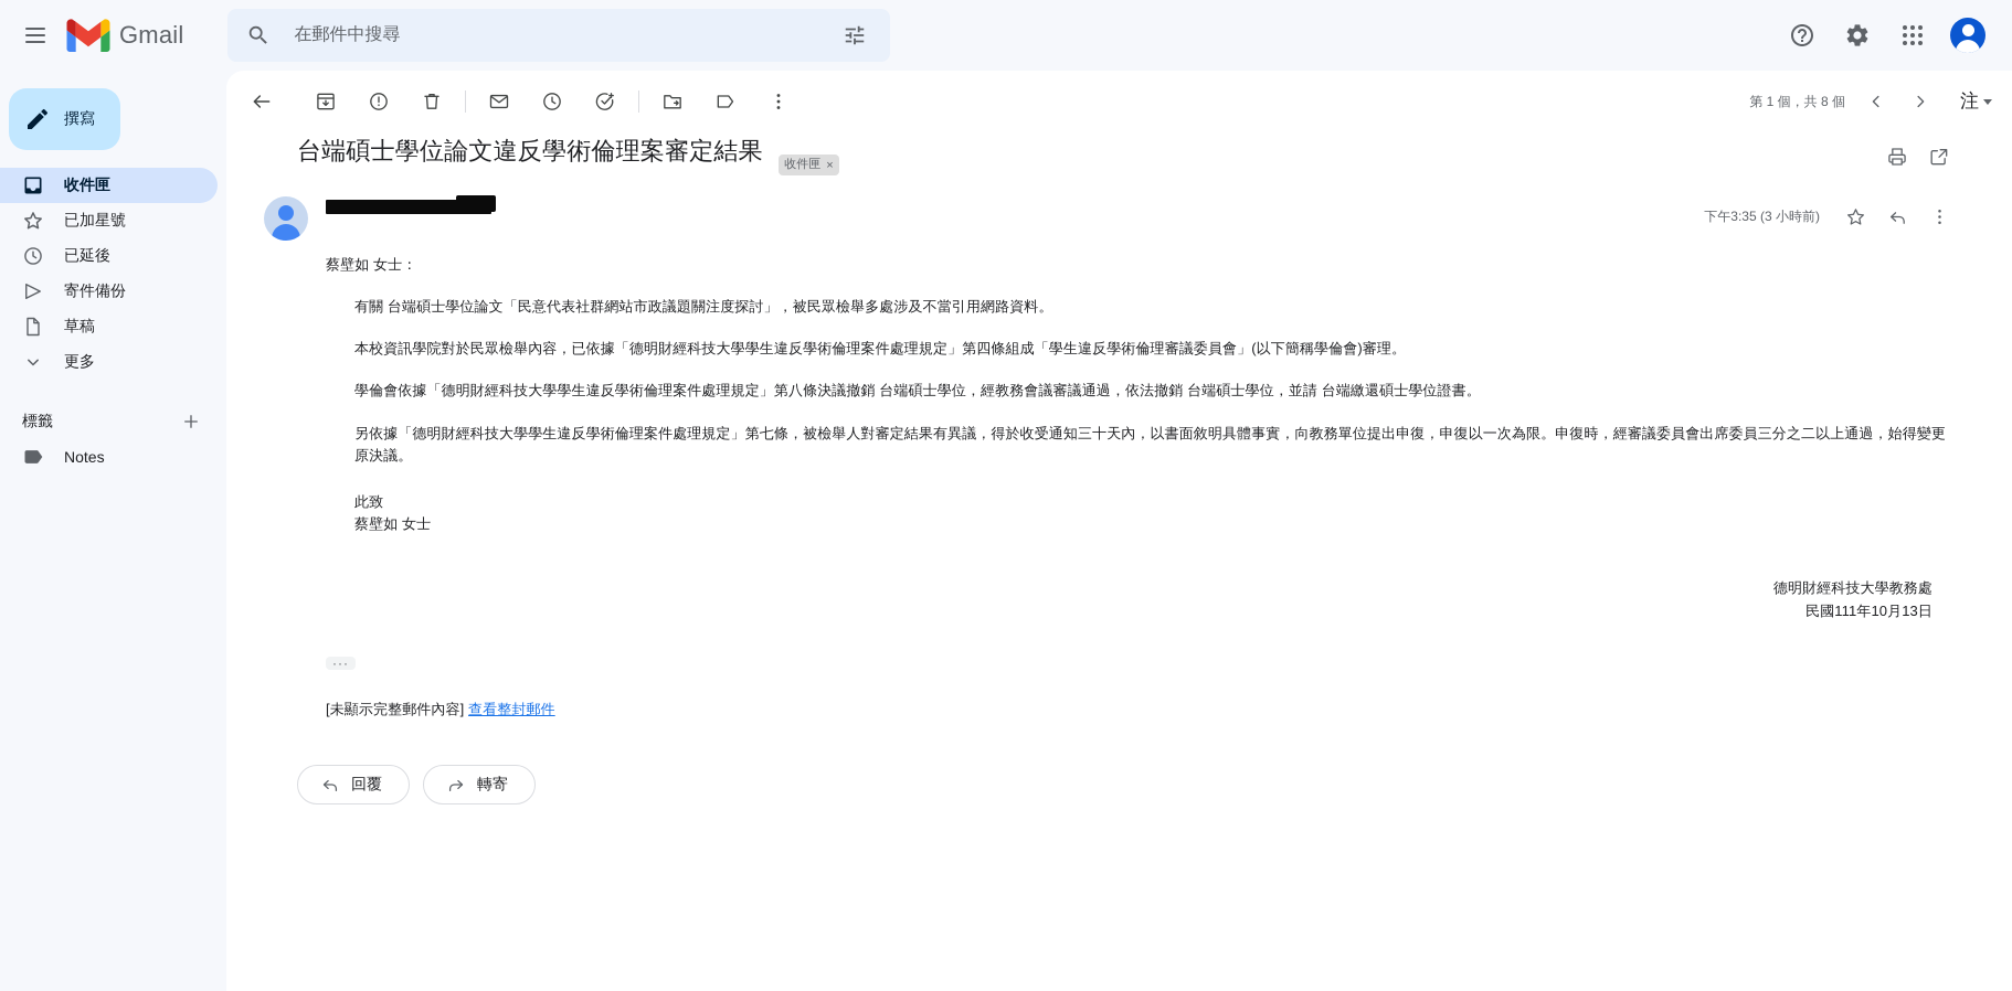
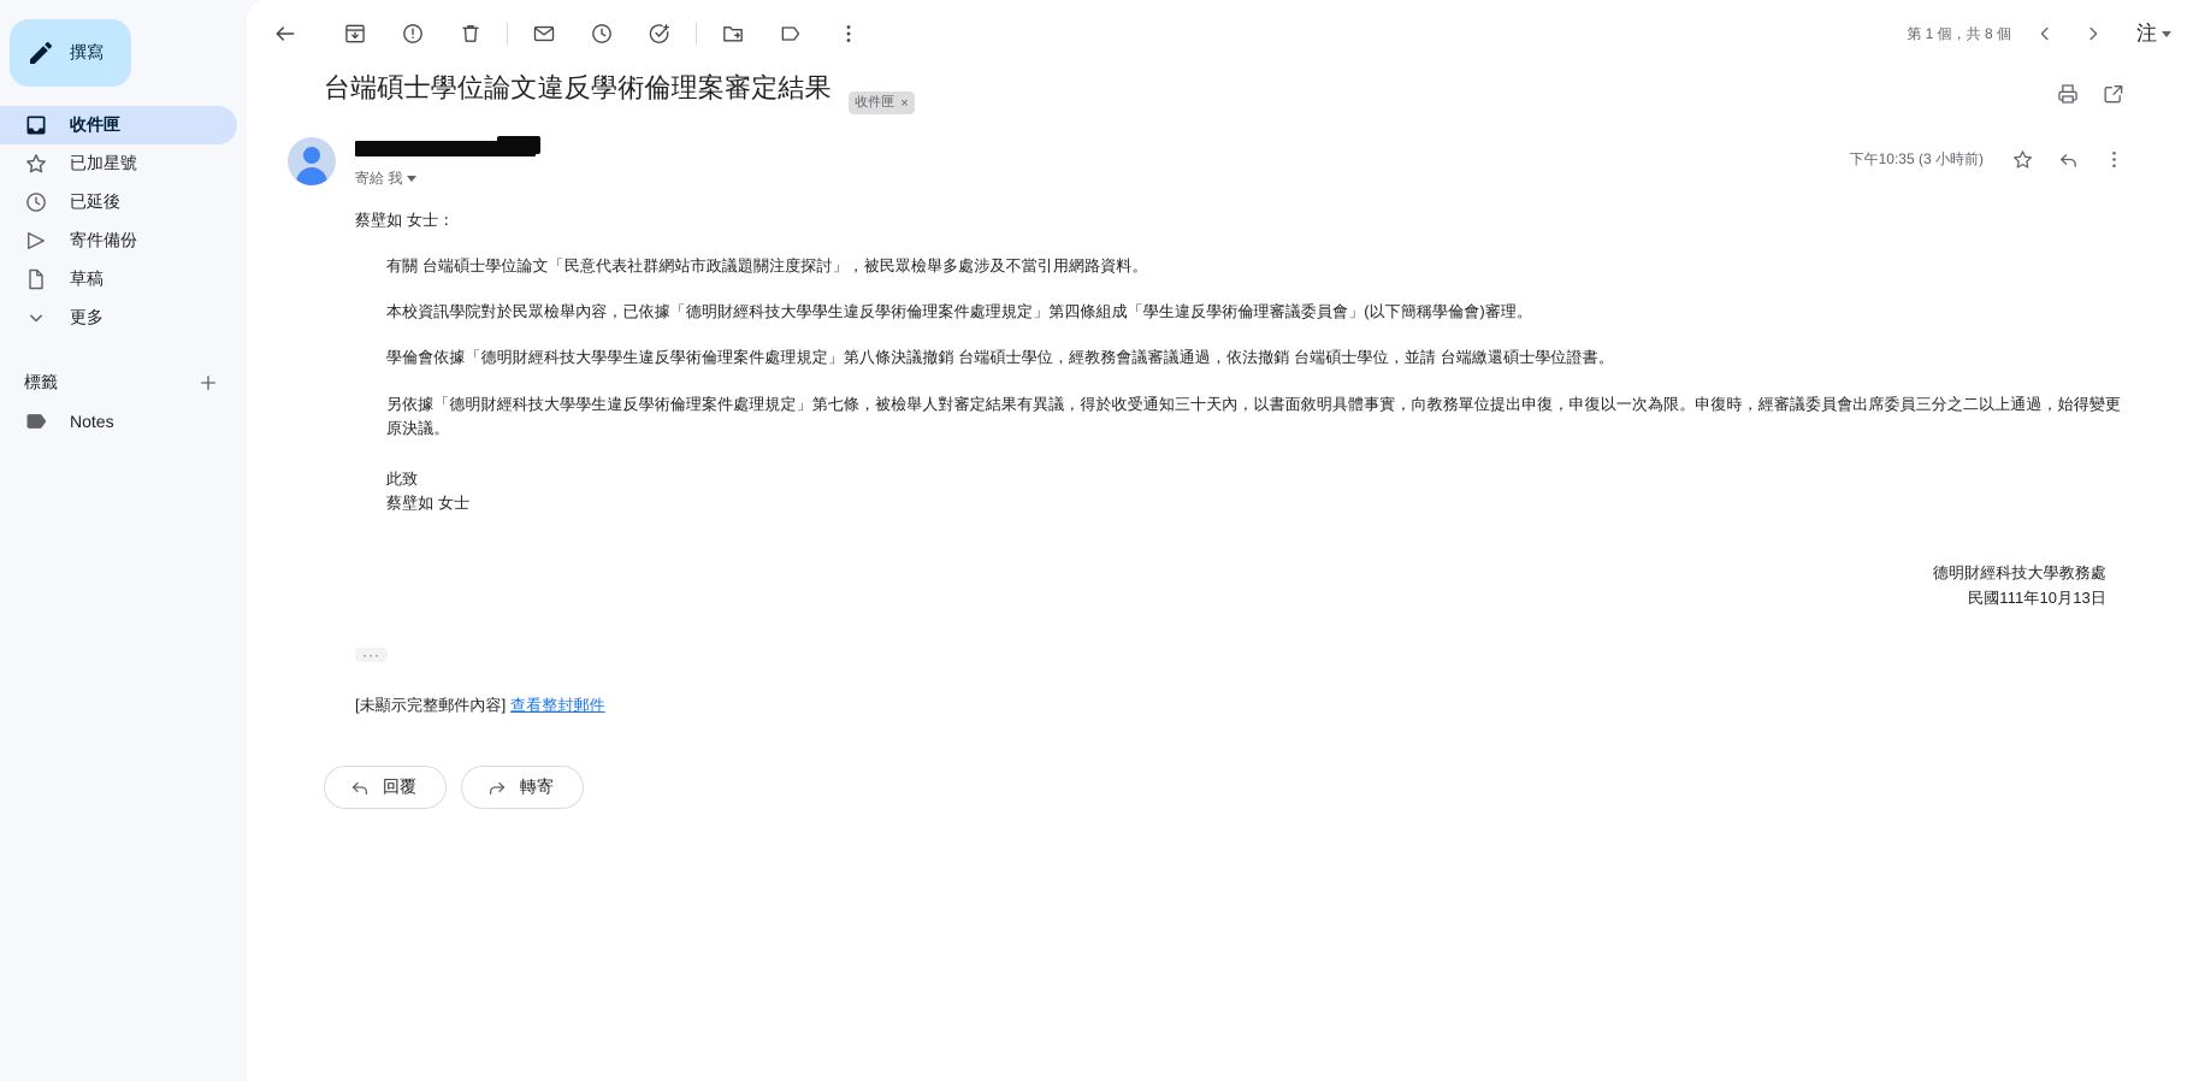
- Gmail
- 在郵件中搜尋
  撰寫
  收件匣
  已加星號
  已延後
  寄件備份
  草稿
  更多
  標籤
  Notes
  第 1 個，共 8 個
  注
  台端碩士學位論文違反學術倫理案審定結果
  收件匣
  ×
+ 寄給 我
- 下午3:35 (3 小時前)
+ 下午10:35 (3 小時前)
  蔡壁如 女士：
  有關 台端碩士學位論文「民意代表社群網站市政議題關注度探討」，被民眾檢舉多處涉及不當引用網路資料。
  本校資訊學院對於民眾檢舉內容，已依據「德明財經科技大學學生違反學術倫理案件處理規定」第四條組成「學生違反學術倫理審議委員會」(以下簡稱學倫會)審理。
  學倫會依據「德明財經科技大學學生違反學術倫理案件處理規定」第八條決議撤銷 台端碩士學位，經教務會議審議通過，依法撤銷 台端碩士學位，並請 台端繳還碩士學位證書。
  另依據「德明財經科技大學學生違反學術倫理案件處理規定」第七條，被檢舉人對審定結果有異議，得於收受通知三十天內，以書面敘明具體事實，向教務單位提出申復，申復以一次為限。申復時，經審議委員會出席委員三分之二以上通過，始得變更原決議。
  此致
  蔡壁如 女士
  德明財經科技大學教務處
  民國111年10月13日
  ···
  [未顯示完整郵件內容] 查看整封郵件
  回覆
  轉寄
